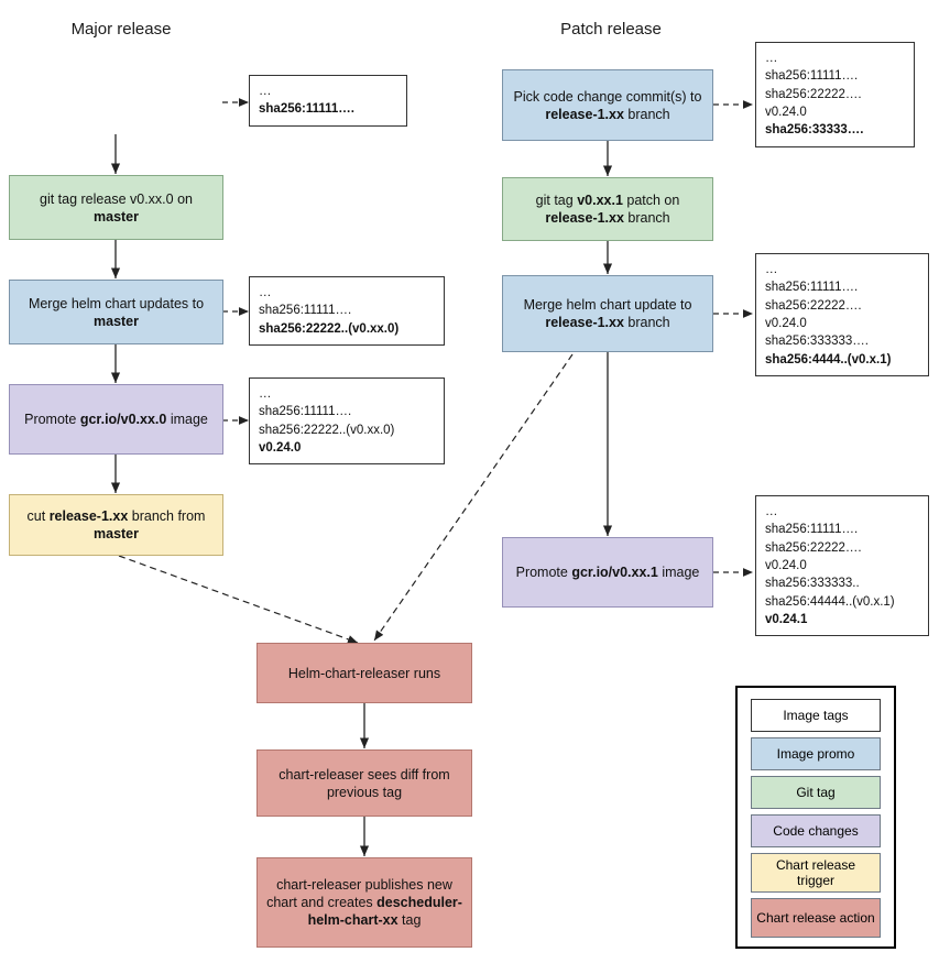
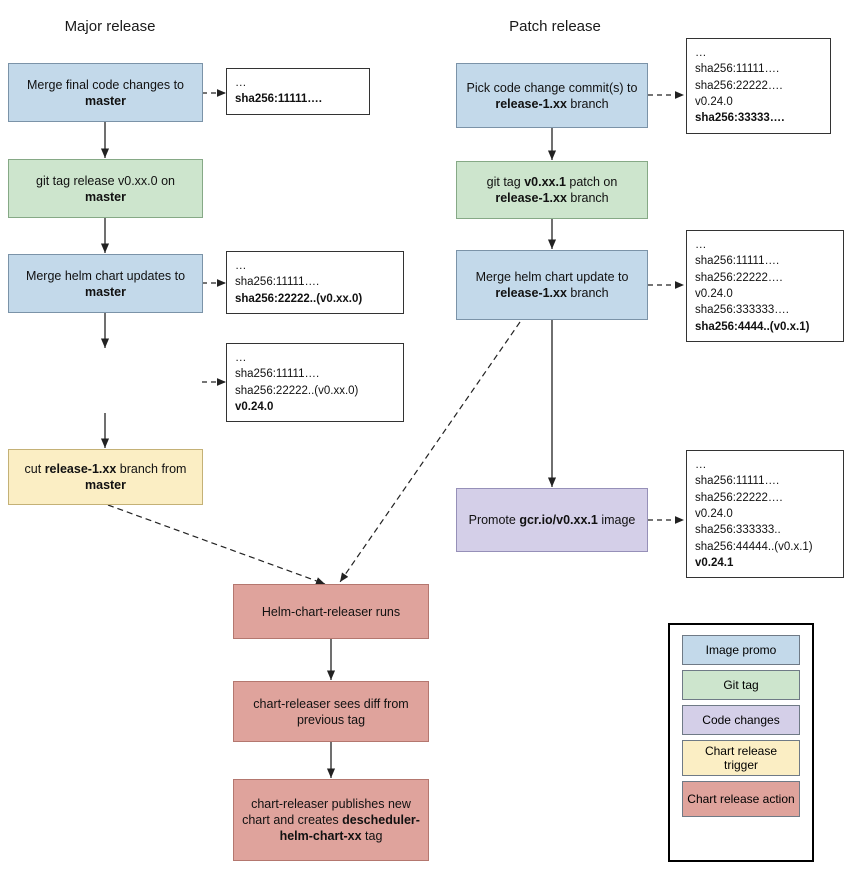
  Major release
  Patch release
+ Merge final code changes to master
  git tag release v0.xx.0 on master
  Merge helm chart updates to master
- Promote gcr.io/v0.xx.0 image
  cut release-1.xx branch from master
  Pick code change commit(s) to release-1.xx branch
  git tag v0.xx.1 patch on release-1.xx branch
  Merge helm chart update to release-1.xx branch
  Promote gcr.io/v0.xx.1 image
  Helm-chart-releaser runs
  chart-releaser sees diff from previous tag
  chart-releaser publishes new chart and creates descheduler-helm-chart-xx tag
  …
  sha256:11111….
  …
  sha256:11111….
  sha256:22222..(v0.xx.0)
  …
  sha256:11111….
  sha256:22222..(v0.xx.0)
  v0.24.0
  …
  sha256:11111….
  sha256:22222….
  v0.24.0
  sha256:33333….
  …
  sha256:11111….
  sha256:22222….
  v0.24.0
  sha256:333333….
  sha256:4444..(v0.x.1)
  …
  sha256:11111….
  sha256:22222….
  v0.24.0
  sha256:333333..
  sha256:44444..(v0.x.1)
  v0.24.1
- Image tags
  Image promo
  Git tag
  Code changes
  Chart release trigger
  Chart release action
